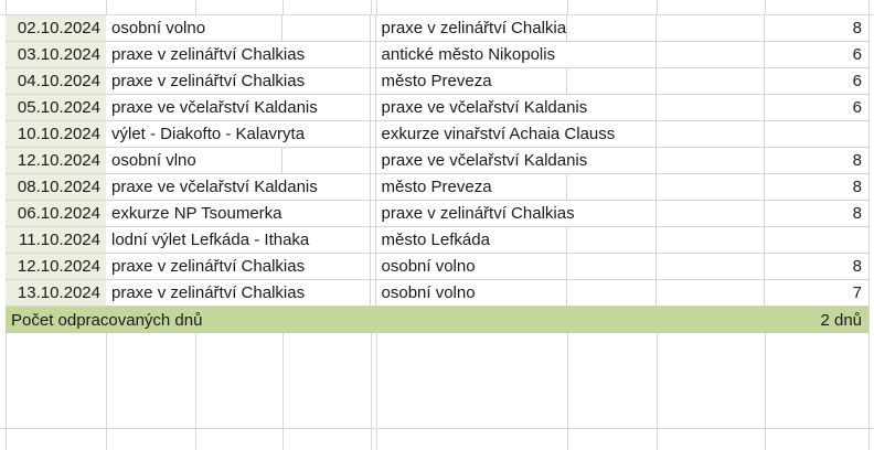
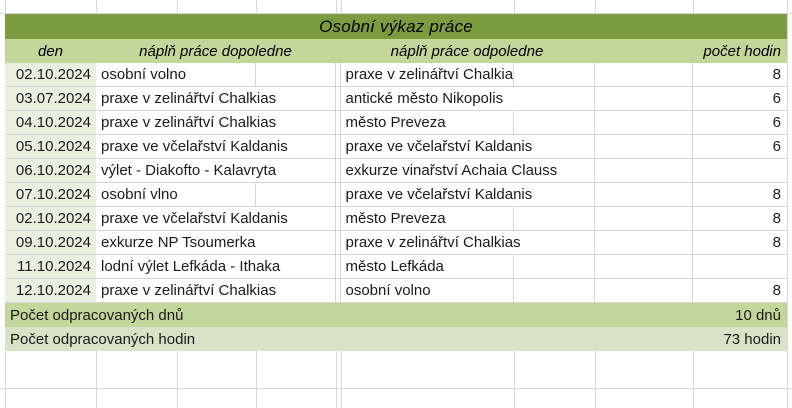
+ Osobní výkaz práce
+ den	náplň práce dopoledne		náplň práce odpoledne		počet hodin
  02.10.2024	osobní volno			praxe v zelinářtví Chalkia			8
- 03.10.2024	praxe v zelinářtví Chalkias		antické město Nikopolis		6
+ 03.07.2024	praxe v zelinářtví Chalkias		antické město Nikopolis		6
  04.10.2024	praxe v zelinářtví Chalkias		město Preveza			6
  05.10.2024	praxe ve včelařství Kaldanis		praxe ve včelařství Kaldanis		6
- 10.10.2024	výlet - Diakofto - Kalavryta		exkurze vinařství Achaia Clauss
+ 06.10.2024	výlet - Diakofto - Kalavryta		exkurze vinařství Achaia Clauss
- 12.10.2024	osobní vlno			praxe ve včelařství Kaldanis		8
+ 07.10.2024	osobní vlno			praxe ve včelařství Kaldanis		8
- 08.10.2024	praxe ve včelařství Kaldanis		město Preveza			8
+ 02.10.2024	praxe ve včelařství Kaldanis		město Preveza			8
- 06.10.2024	exkurze NP Tsoumerka		praxe v zelinářtví Chalkias		8
+ 09.10.2024	exkurze NP Tsoumerka		praxe v zelinářtví Chalkias		8
  11.10.2024	lodní výlet Lefkáda - Ithaka		město Lefkáda
  12.10.2024	praxe v zelinářtví Chalkias		osobní volno			8
- 13.10.2024	praxe v zelinářtví Chalkias		osobní volno			7
- Počet odpracovaných dnů	2 dnů
+ Počet odpracovaných dnů	10 dnů
+ Počet odpracovaných hodin	73 hodin
